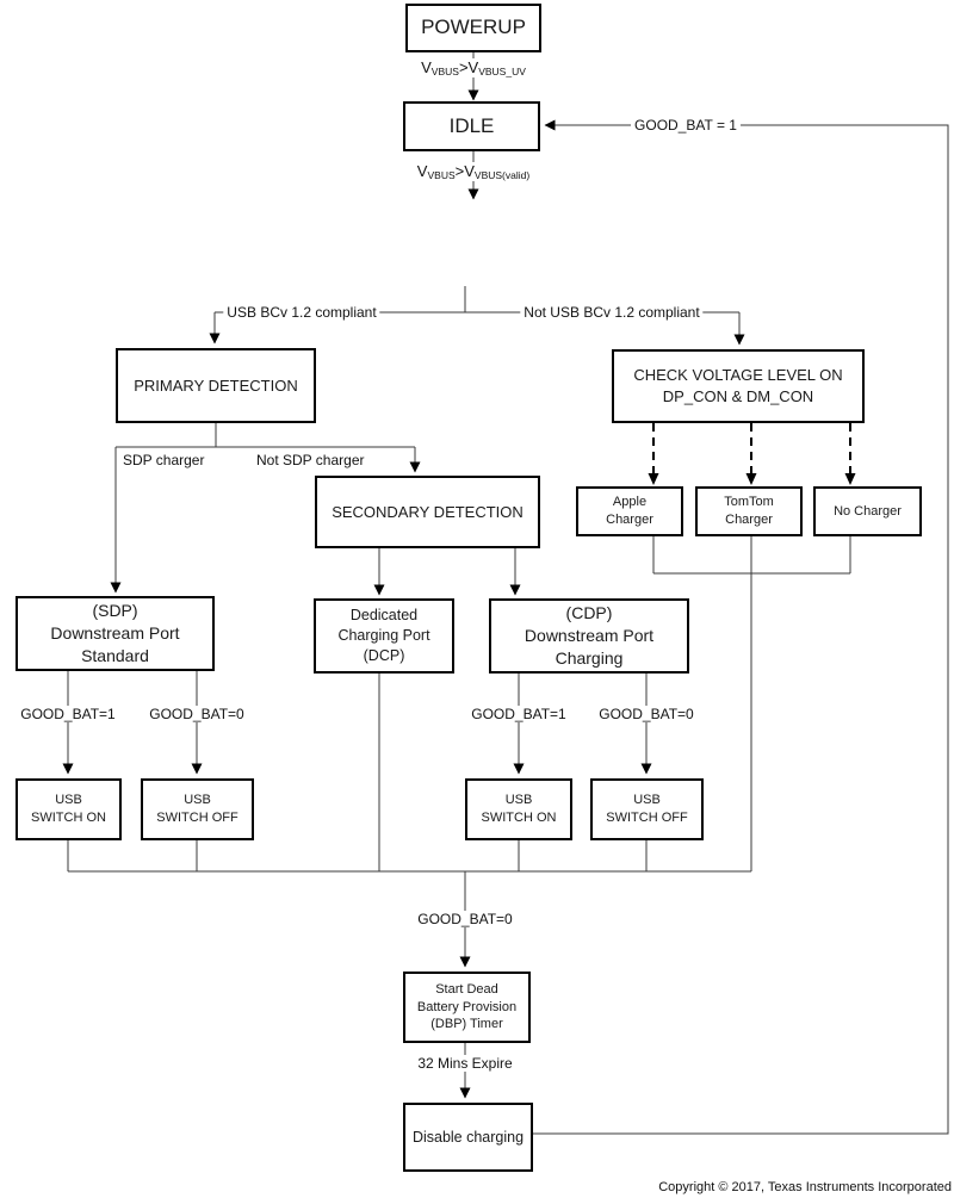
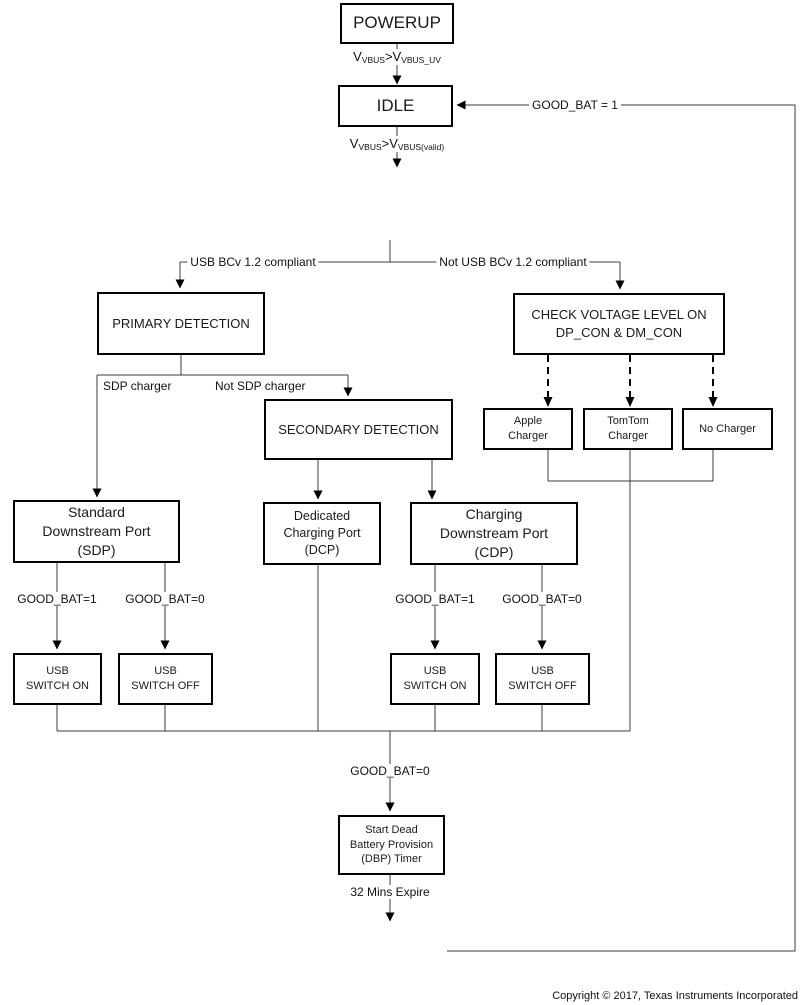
  POWERUP
  IDLE
  PRIMARY DETECTION
  CHECK VOLTAGE LEVEL ON
  DP_CON & DM_CON
  SECONDARY DETECTION
  Apple
  Charger
  TomTom
  Charger
  No Charger
- (SDP)
+ Standard
  Downstream Port
- Standard
+ (SDP)
  Dedicated
  Charging Port
  (DCP)
- (CDP)
+ Charging
  Downstream Port
- Charging
+ (CDP)
  USB
  SWITCH ON
  USB
  SWITCH OFF
  USB
  SWITCH ON
  USB
  SWITCH OFF
  Start Dead
  Battery Provision
  (DBP) Timer
- Disable charging
  VVBUS>VVBUS_UV
  VVBUS>VVBUS(valid)
  GOOD_BAT = 1
  USB BCv 1.2 compliant
  Not USB BCv 1.2 compliant
  SDP charger
  Not SDP charger
  GOOD_BAT=1
  GOOD_BAT=0
  GOOD_BAT=1
  GOOD_BAT=0
  GOOD_BAT=0
  32 Mins Expire
  Copyright © 2017, Texas Instruments Incorporated
